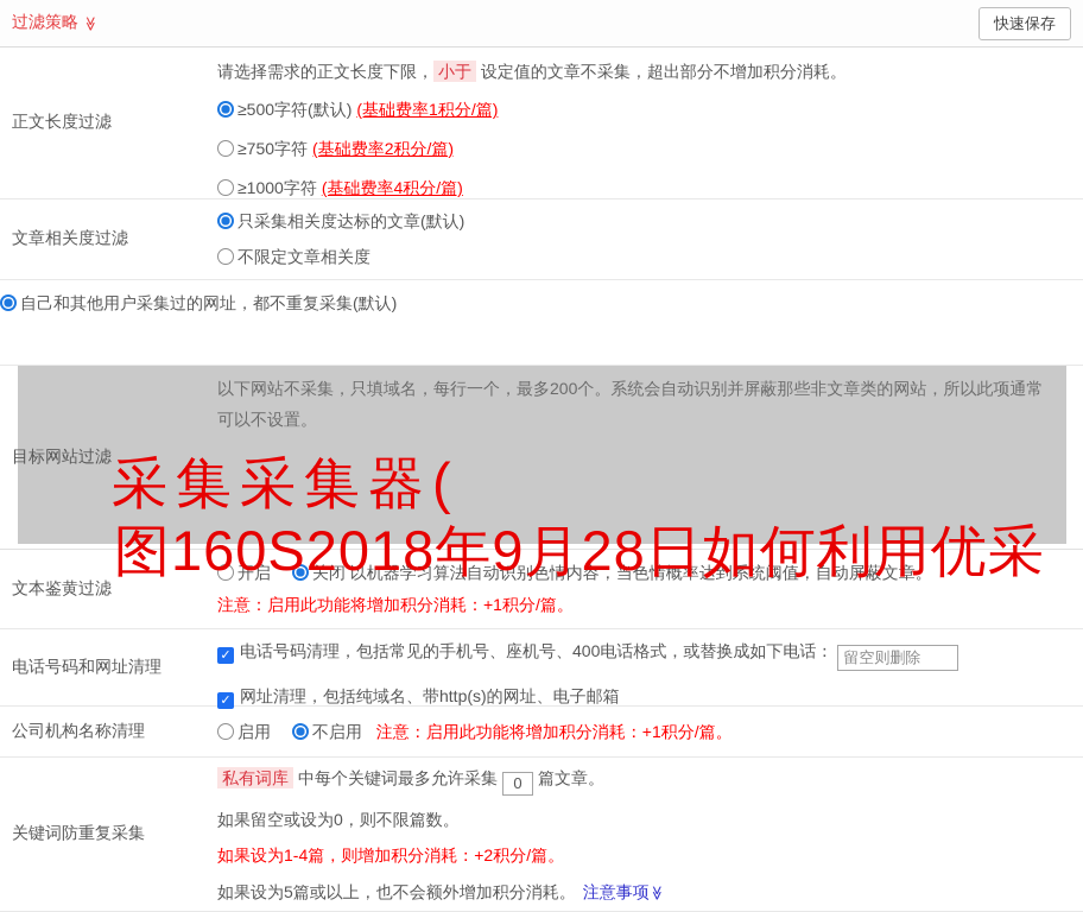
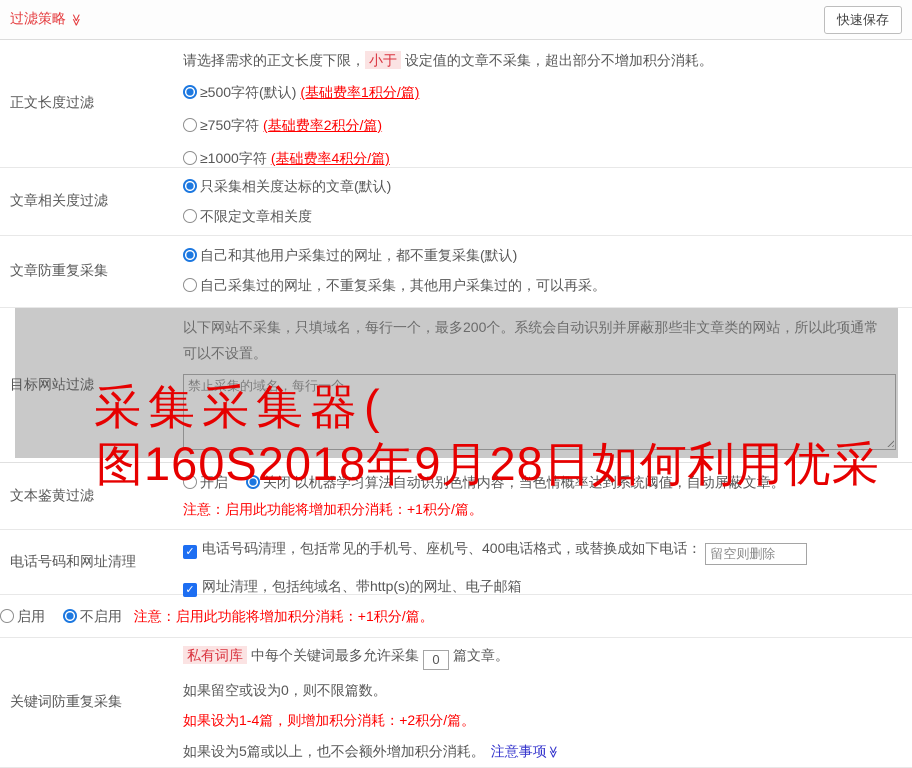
  过滤策略
  快速保存
  正文长度过滤
  请选择需求的正文长度下限， 小于 设定值的文章不采集，超出部分不增加积分消耗。
  ≥500字符(默认) (基础费率1积分/篇)
  ≥750字符 (基础费率2积分/篇)
  ≥1000字符 (基础费率4积分/篇)
  文章相关度过滤
  只采集相关度达标的文章(默认)
  不限定文章相关度
+ 文章防重复采集
  自己和其他用户采集过的网址，都不重复采集(默认)
+ 自己采集过的网址，不重复采集，其他用户采集过的，可以再采。
  目标网站过滤
  以下网站不采集，只填域名，每行一个，最多200个。系统会自动识别并屏蔽那些非文章类的网站，所以此项通常可以不设置。
+ 禁止采集的域名，每行一个
  采集采集器(
  图160S2018年9月28日如何利用优采
  文本鉴黄过滤
  开启 关闭 以机器学习算法自动识别色情内容，当色情概率达到系统阈值，自动屏蔽文章。
  注意：启用此功能将增加积分消耗：+1积分/篇。
  电话号码和网址清理
  电话号码清理，包括常见的手机号、座机号、400电话格式，或替换成如下电话： 留空则删除
  网址清理，包括纯域名、带http(s)的网址、电子邮箱
- 公司机构名称清理
  启用 不启用 注意：启用此功能将增加积分消耗：+1积分/篇。
  关键词防重复采集
  私有词库 中每个关键词最多允许采集 0 篇文章。
  如果留空或设为0，则不限篇数。
  如果设为1-4篇，则增加积分消耗：+2积分/篇。
